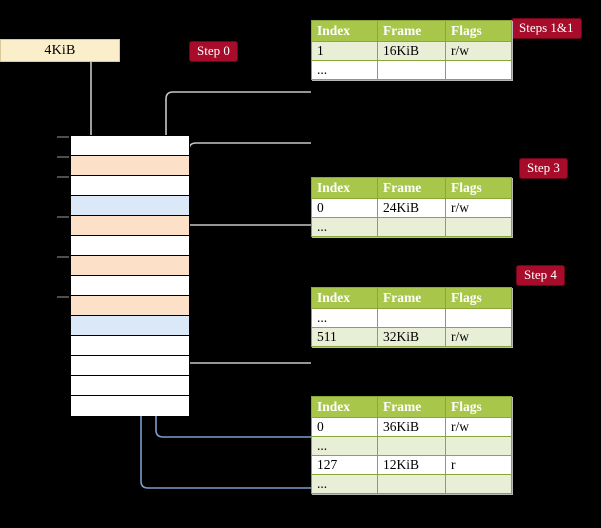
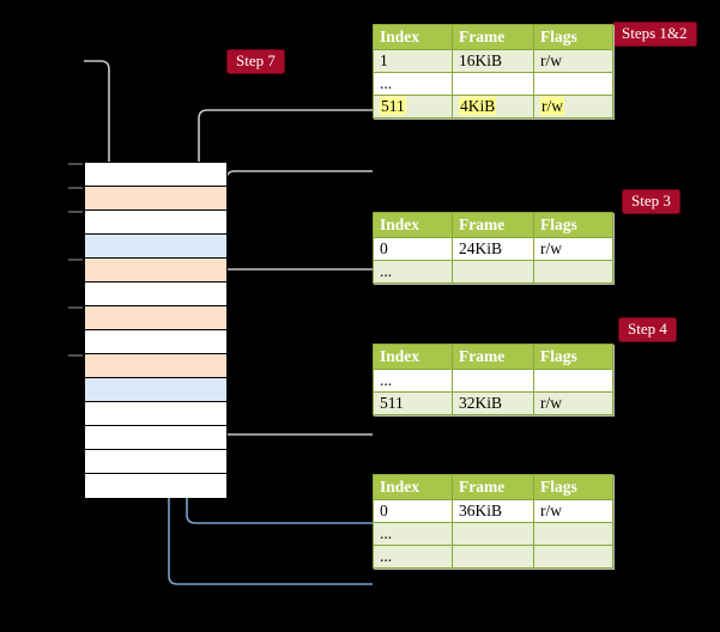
- 4KiB
- Step 0
+ Step 7
- Steps 1&1
+ Steps 1&2
  Step 3
  Step 4
  Index	Frame	Flags
  1	16KiB	r/w
  ...
+ 511	4KiB	r/w
  Index	Frame	Flags
  0	24KiB	r/w
  ...
  Index	Frame	Flags
  ...
  511	32KiB	r/w
  Index	Frame	Flags
  0	36KiB	r/w
  ...
- 127	12KiB	r
  ...
